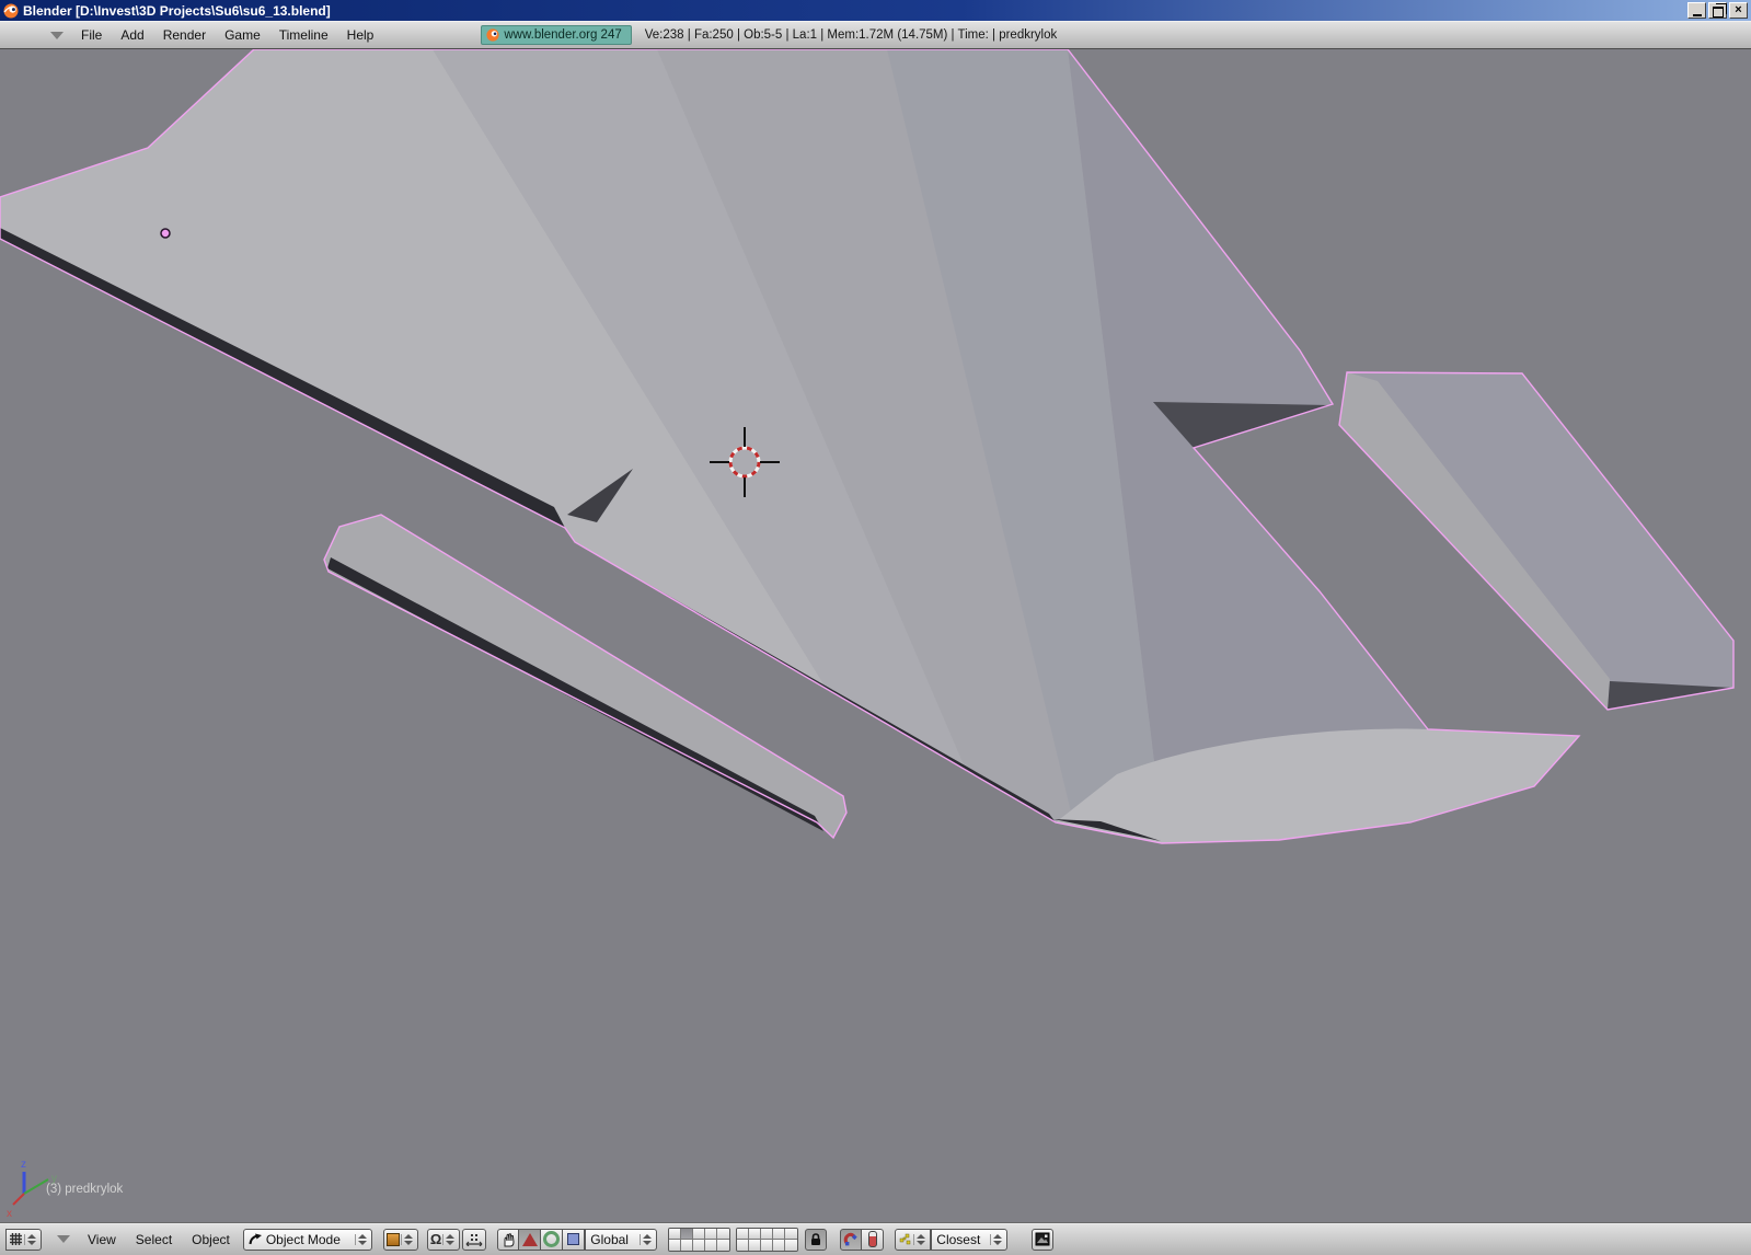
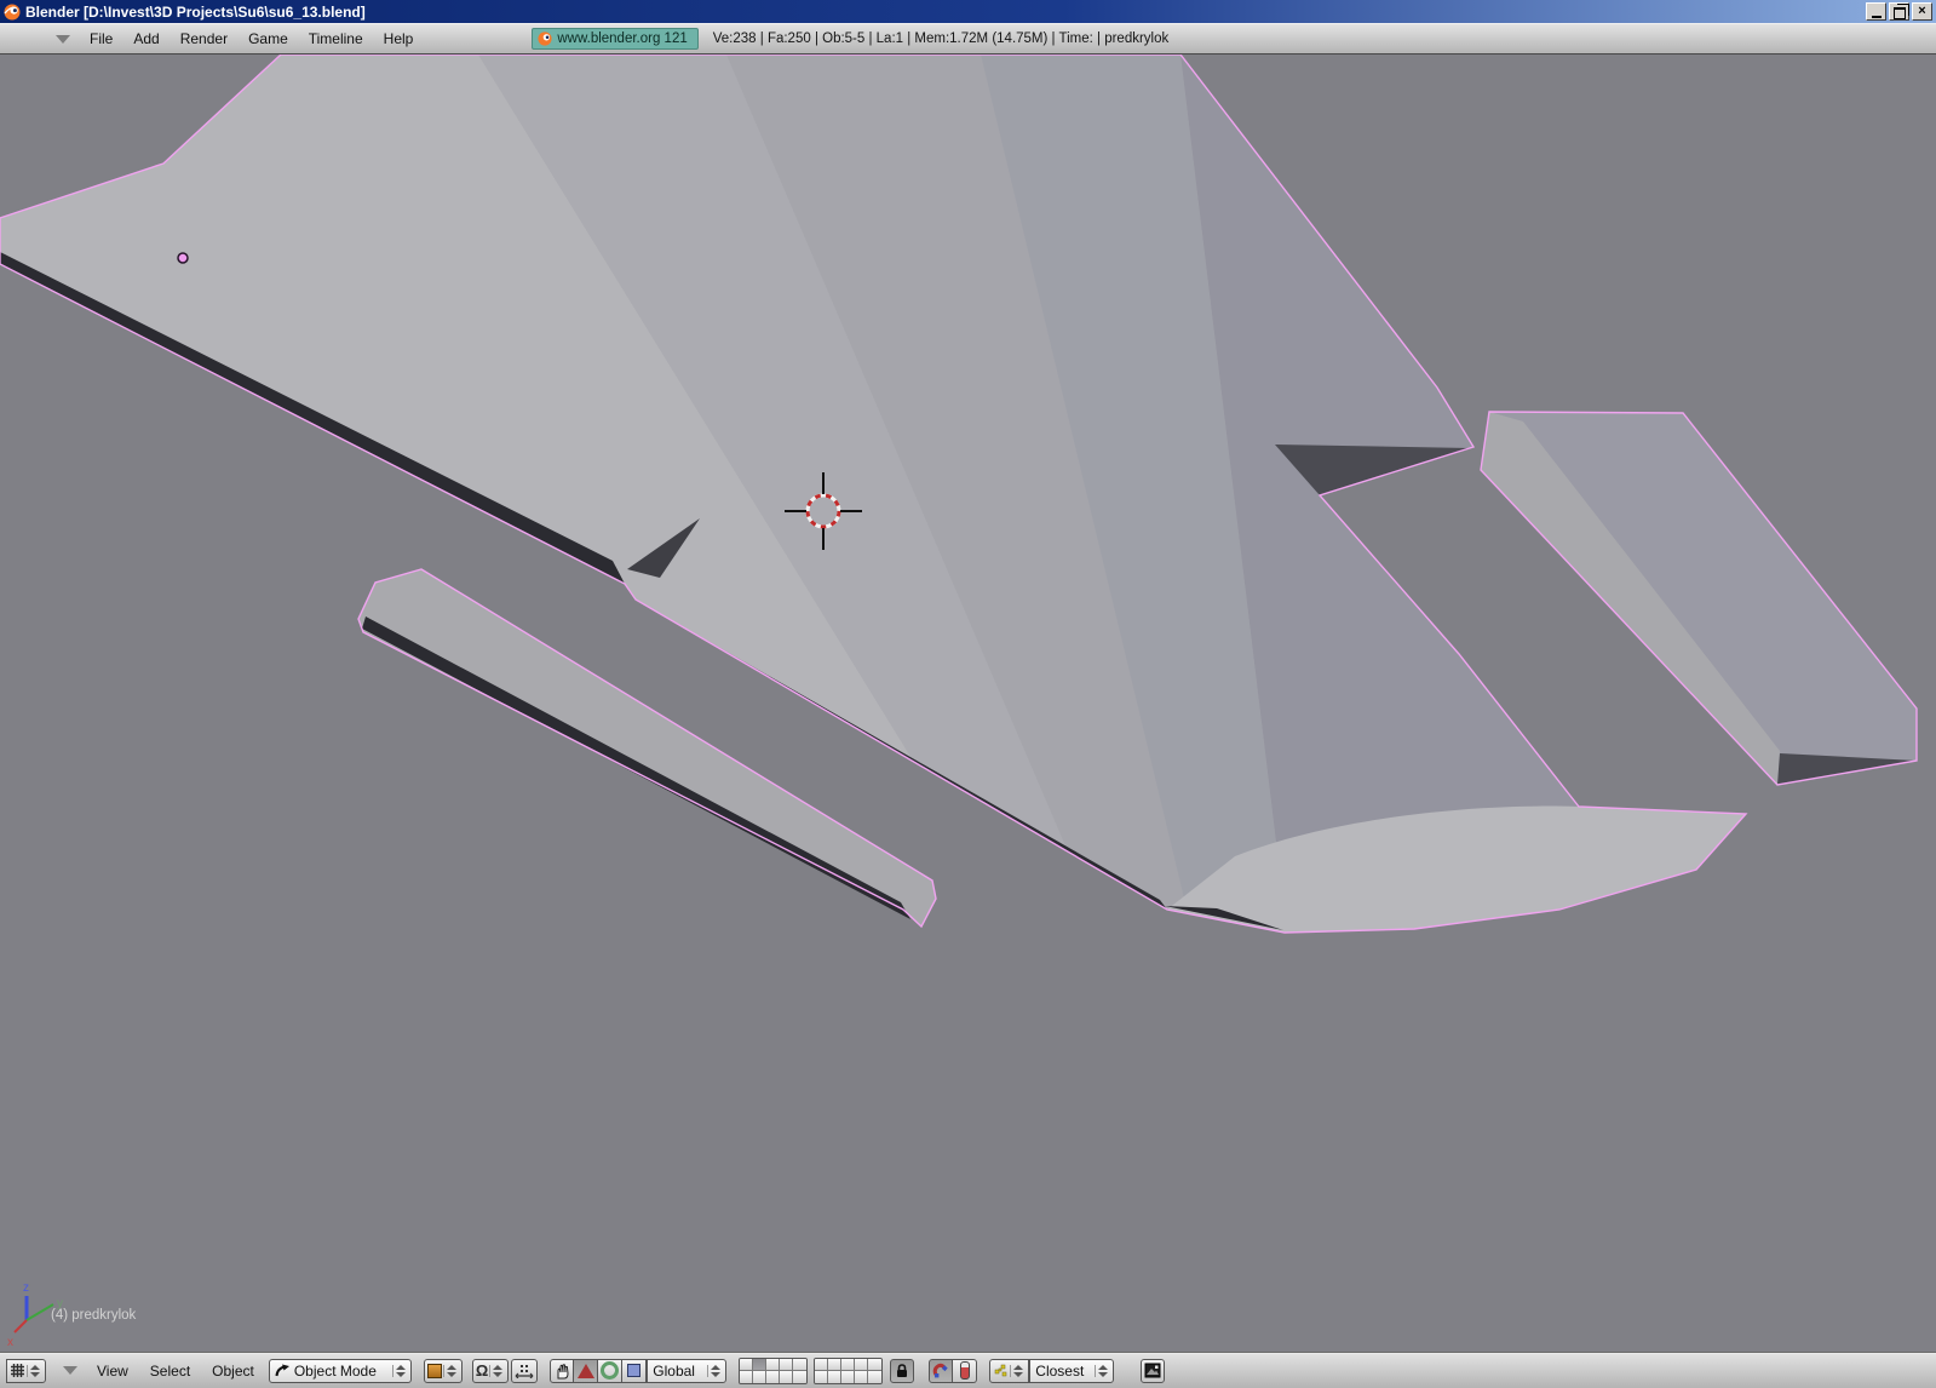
  Blender [D:\Invest\3D Projects\Su6\su6_13.blend]
  ×
  File
  Add
  Render
  Game
  Timeline
  Help
- www.blender.org 247
+ www.blender.org 121
  Ve:238 | Fa:250 | Ob:5-5 | La:1 | Mem:1.72M (14.75M) | Time: | predkrylok
  z
  y
  x
- (3) predkrylok
+ (4) predkrylok
  View
  Select
  Object
  Object Mode
  Ω
  Global
  Closest
